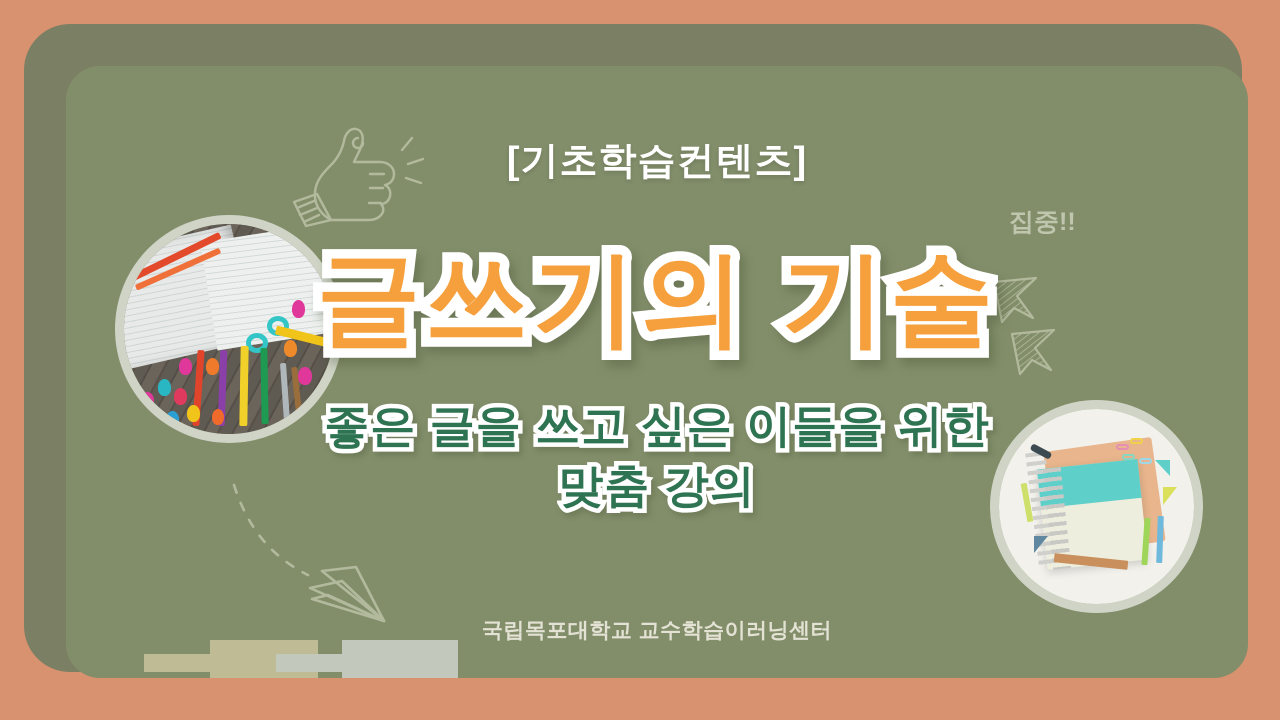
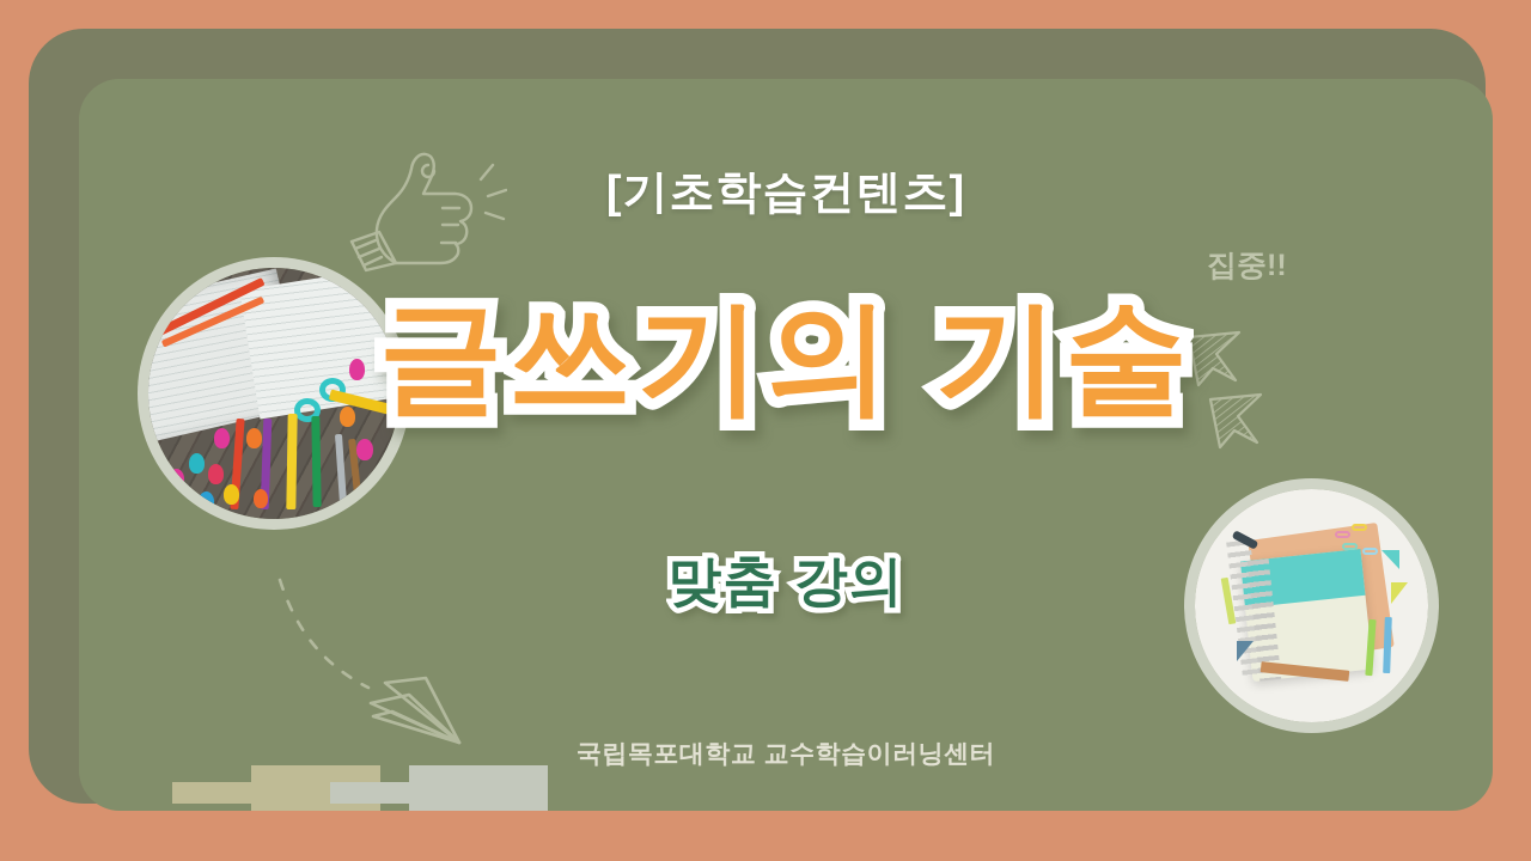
  [기초학습컨텐츠]
  글쓰기의 기술
- 좋은 글을 쓰고 싶은 이들을 위한
  맞춤 강의
  국립목포대학교 교수학습이러닝센터
  집중!!
